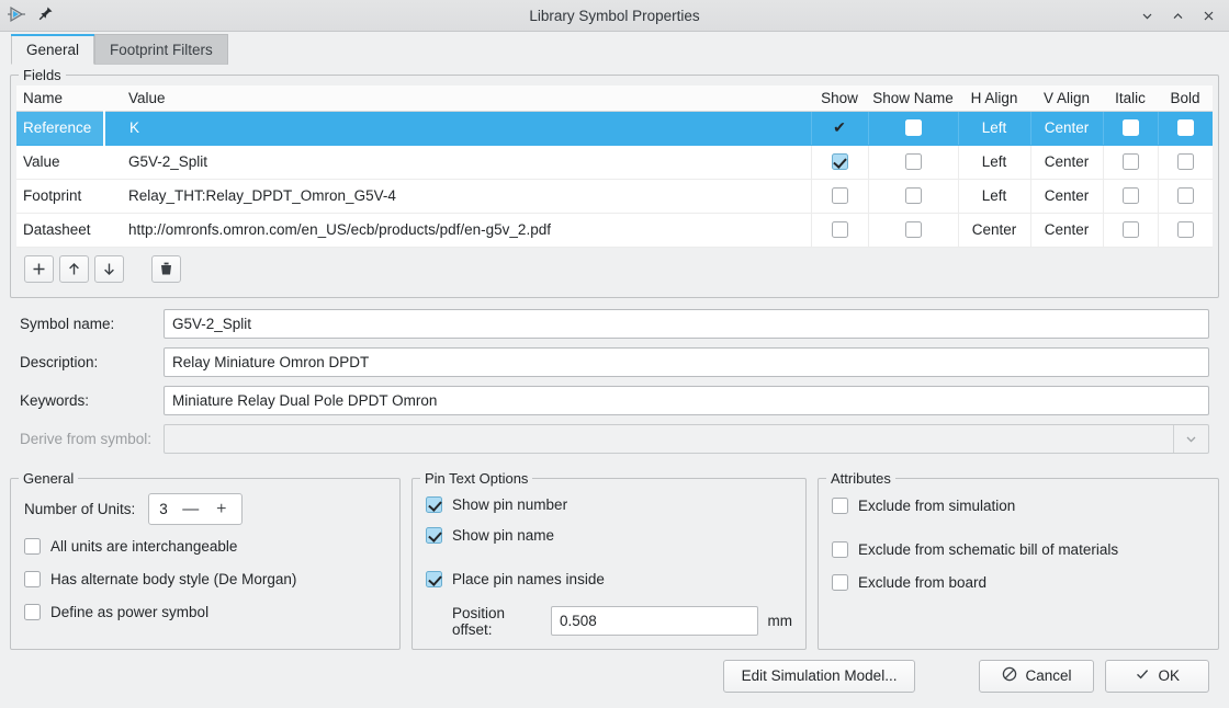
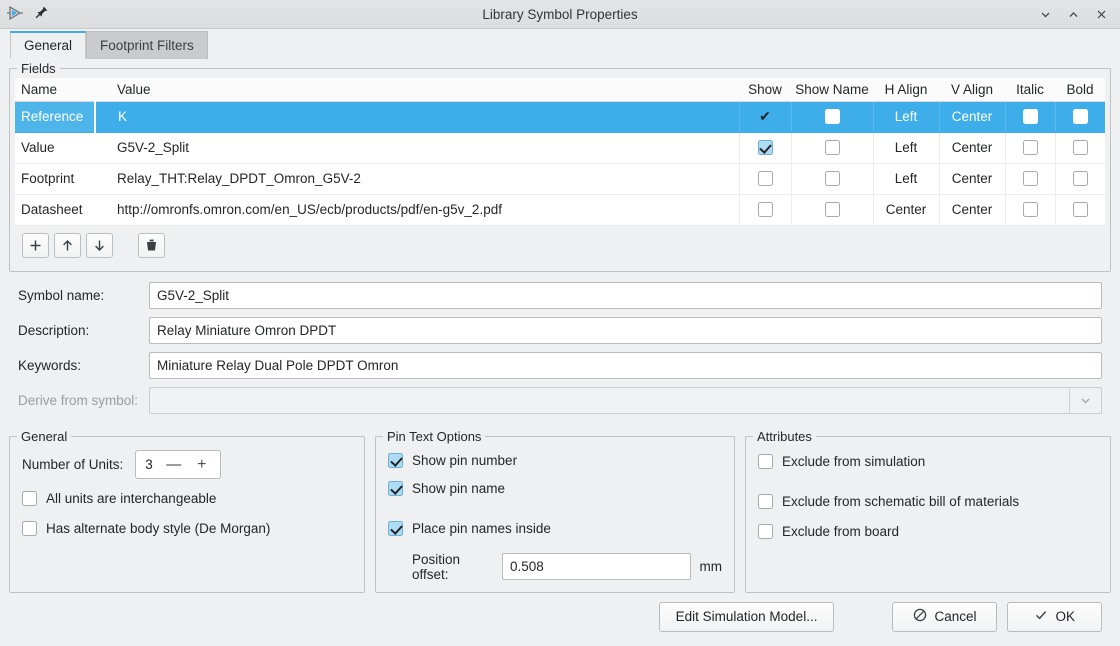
  Library Symbol Properties
  General
  Footprint Filters
  Fields
  Name	Value	Show	Show Name	H Align	V Align	Italic	Bold
  Reference	K	✔		Left	Center
  Value	G5V-2_Split			Left	Center
- Footprint	Relay_THT:Relay_DPDT_Omron_G5V-4			Left	Center
+ Footprint	Relay_THT:Relay_DPDT_Omron_G5V-2			Left	Center
  Datasheet	http://omronfs.omron.com/en_US/ecb/products/pdf/en-g5v_2.pdf			Center	Center
  Symbol name:
  G5V-2_Split
  Description:
  Relay Miniature Omron DPDT
  Keywords:
  Miniature Relay Dual Pole DPDT Omron
  Derive from symbol:
  General
  Number of Units:
  3
  —
  ＋
  All units are interchangeable
  Has alternate body style (De Morgan)
- Define as power symbol
  Pin Text Options
  Show pin number
  Show pin name
  Place pin names inside
  Position offset:
  0.508
  mm
  Attributes
  Exclude from simulation
  Exclude from schematic bill of materials
  Exclude from board
  Edit Simulation Model...
  Cancel
  OK
